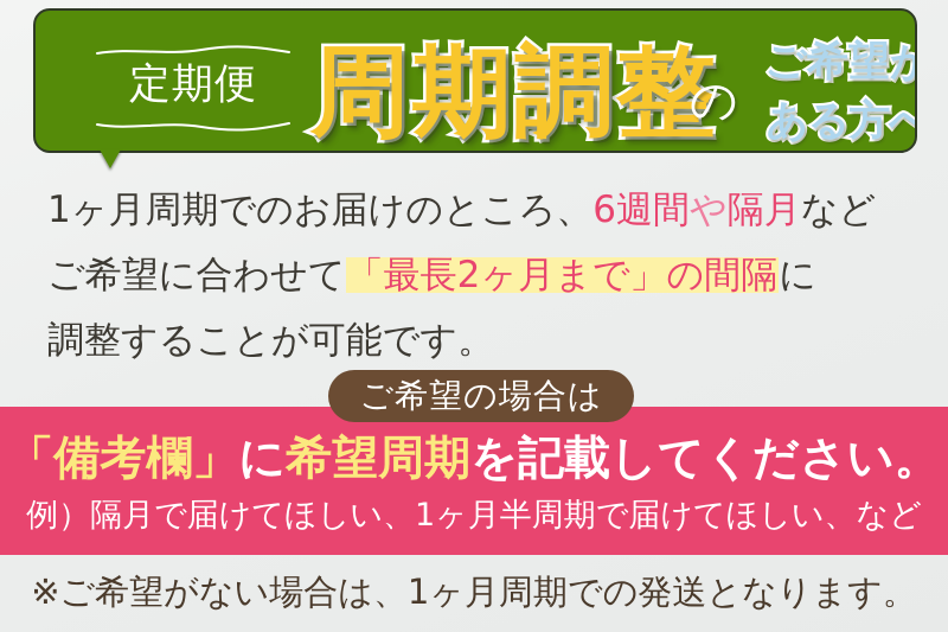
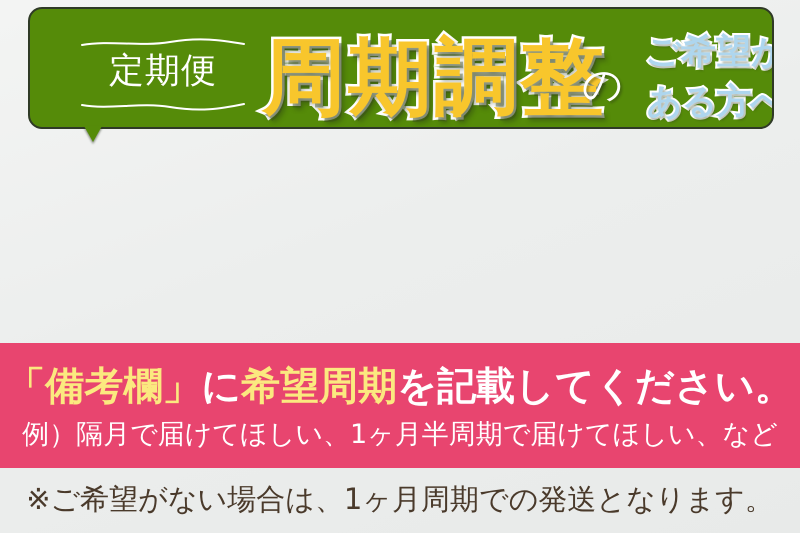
  定期便
  周期調整
  の
  ご希望が
  ある方へ
- 1ヶ月周期でのお届けのところ、6週間や隔月など
- ご希望に合わせて「最長2ヶ月まで」の間隔に
- 調整することが可能です。
- ご希望の場合は
  「備考欄」に希望周期を記載してください。
  例）隔月で届けてほしい、1ヶ月半周期で届けてほしい、など
  ※ご希望がない場合は、1ヶ月周期での発送となります。
